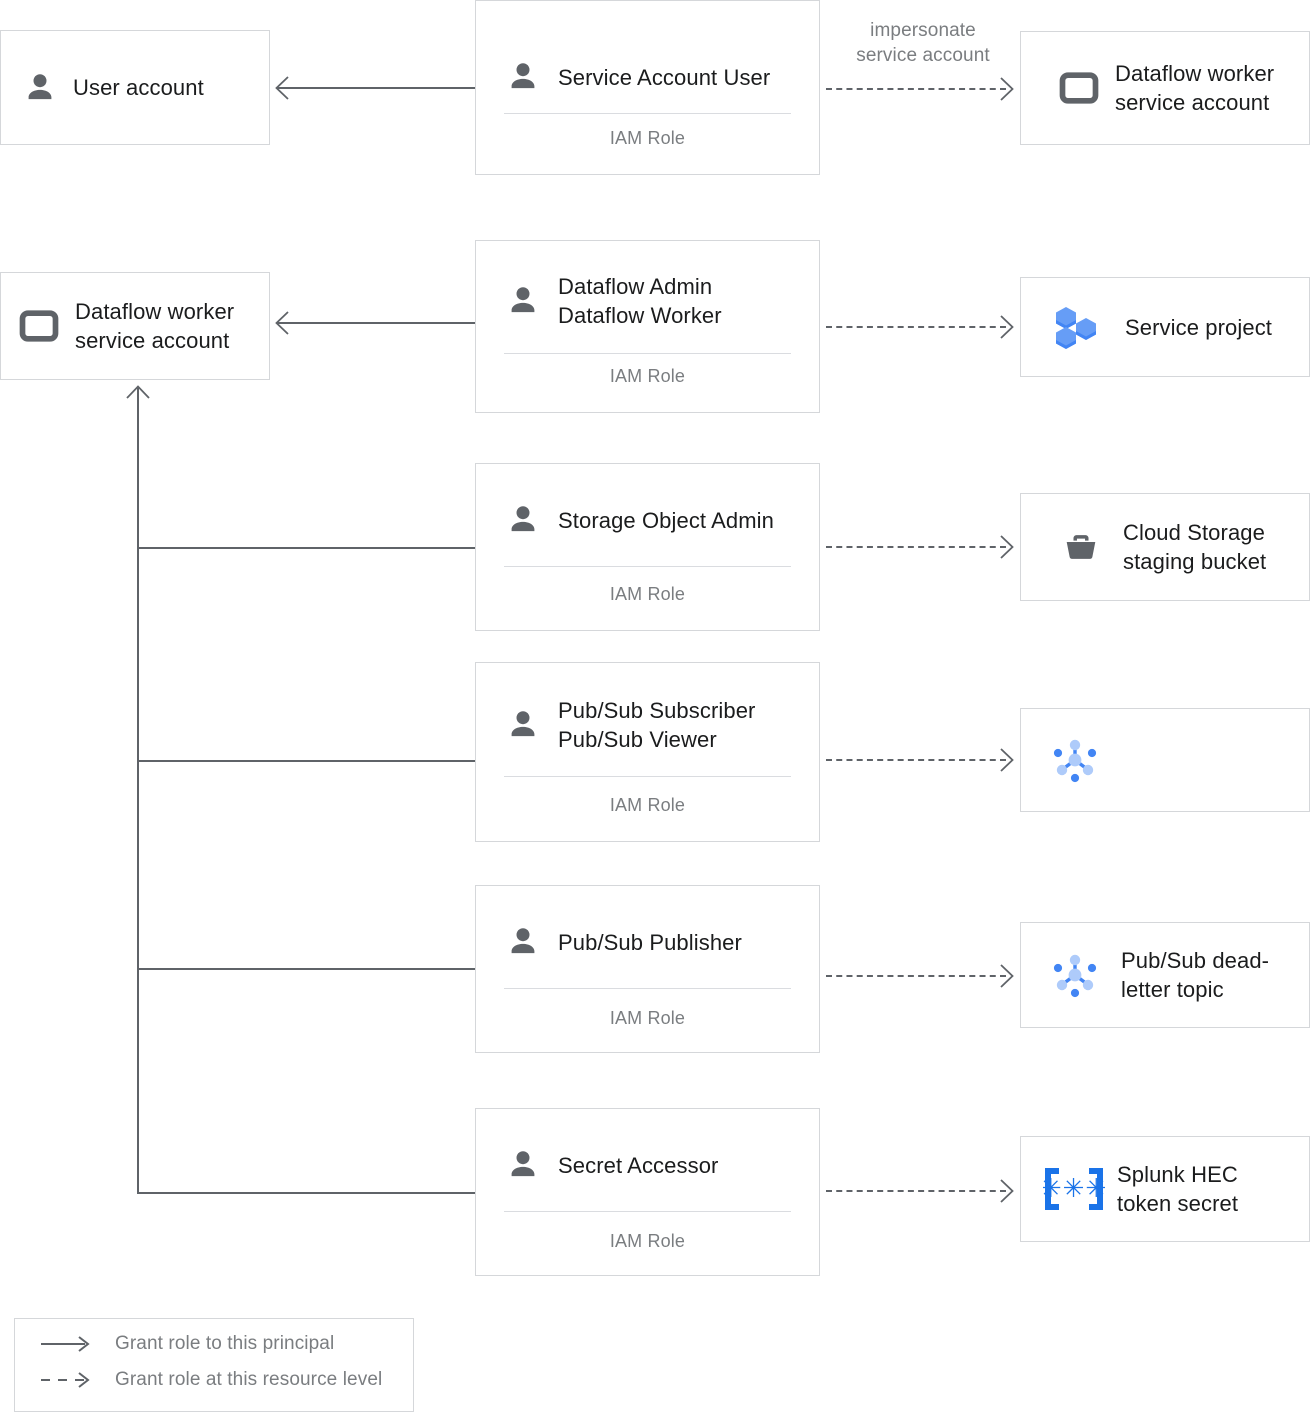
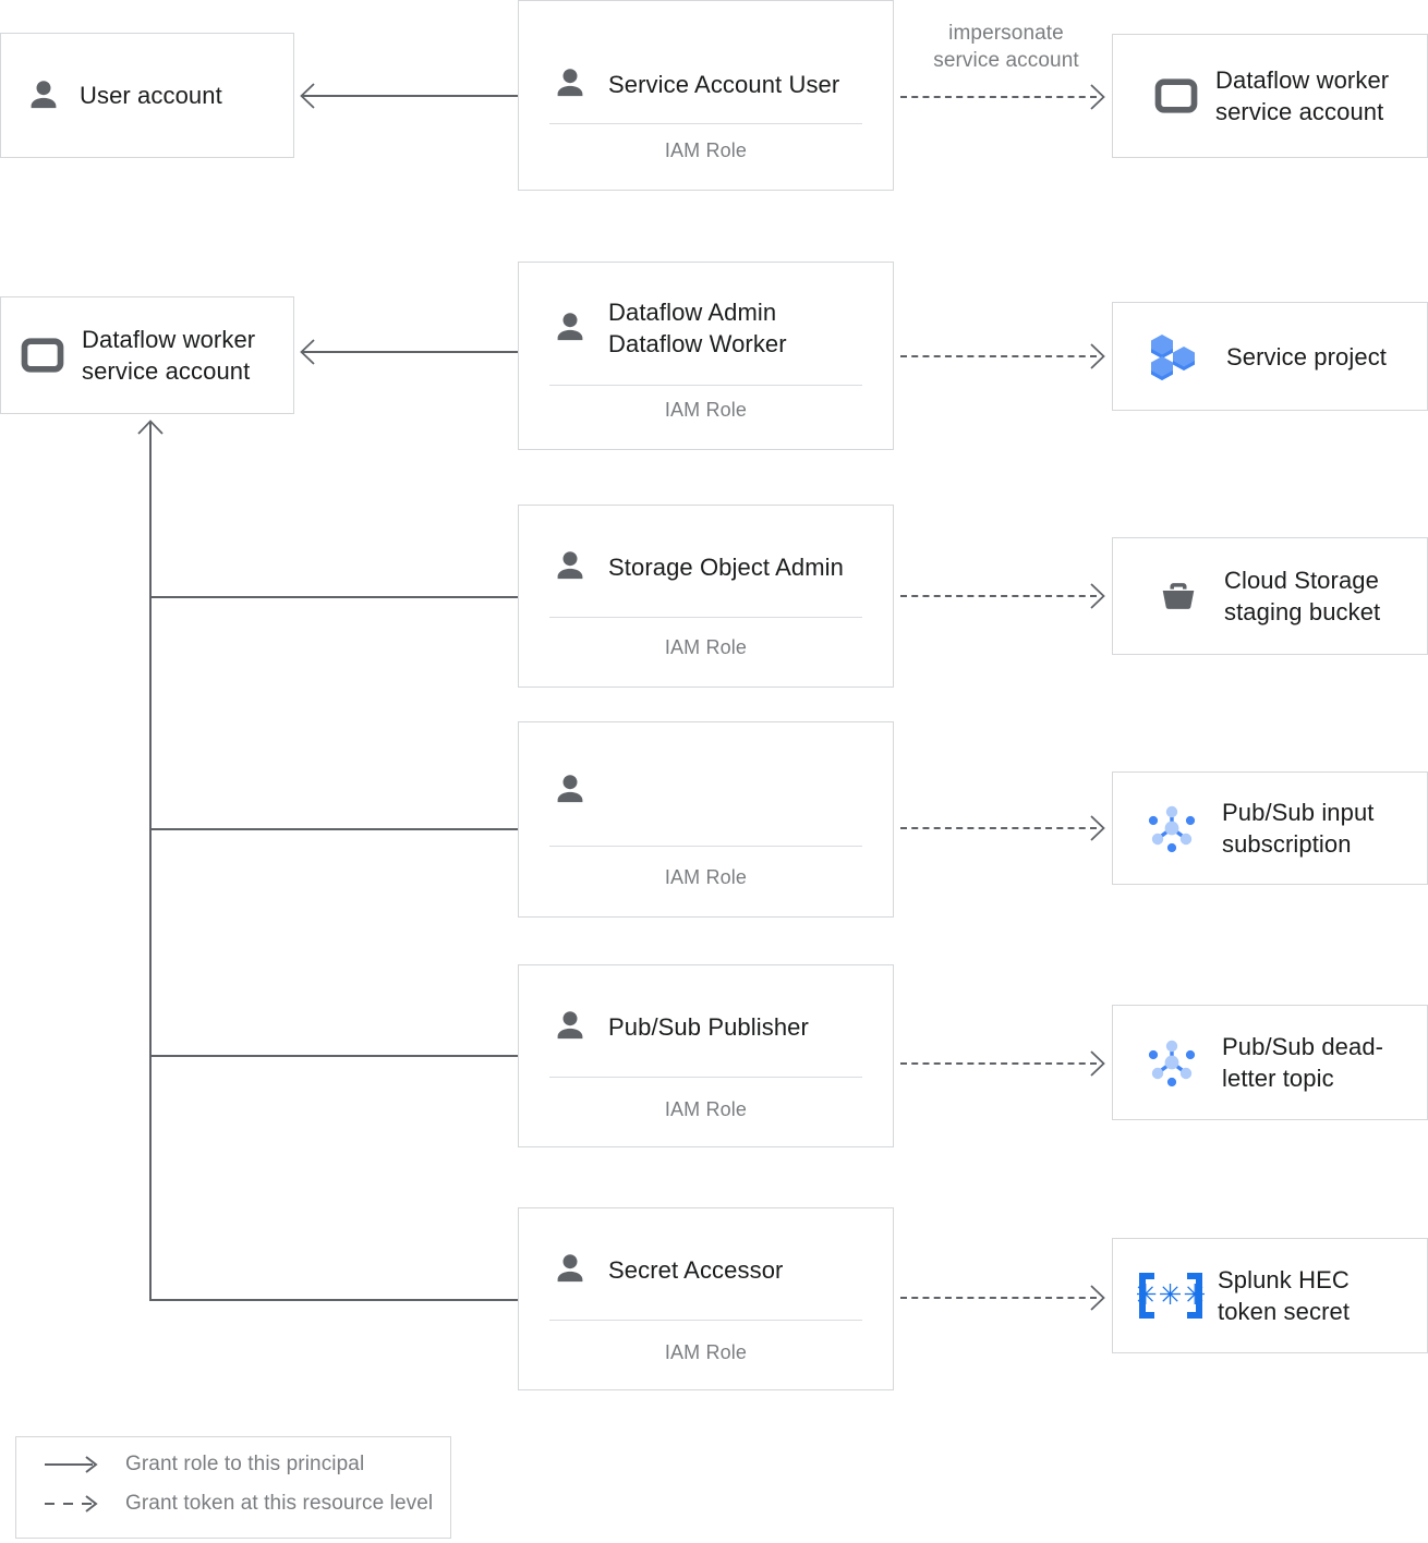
  User account
  Service Account User
  IAM Role
  impersonate
  service account
  Dataflow worker service account
  Dataflow worker service account
  Dataflow Admin
  Dataflow Worker
  IAM Role
  Service project
  Storage Object Admin
  IAM Role
  Cloud Storage staging bucket
- Pub/Sub Subscriber
- Pub/Sub Viewer
  IAM Role
+ Pub/Sub input subscription
  Pub/Sub Publisher
  IAM Role
  Pub/Sub dead-letter topic
  Secret Accessor
  IAM Role
  ✳✳✳
  Splunk HEC token secret
  Grant role to this principal
- Grant role at this resource level
+ Grant token at this resource level
